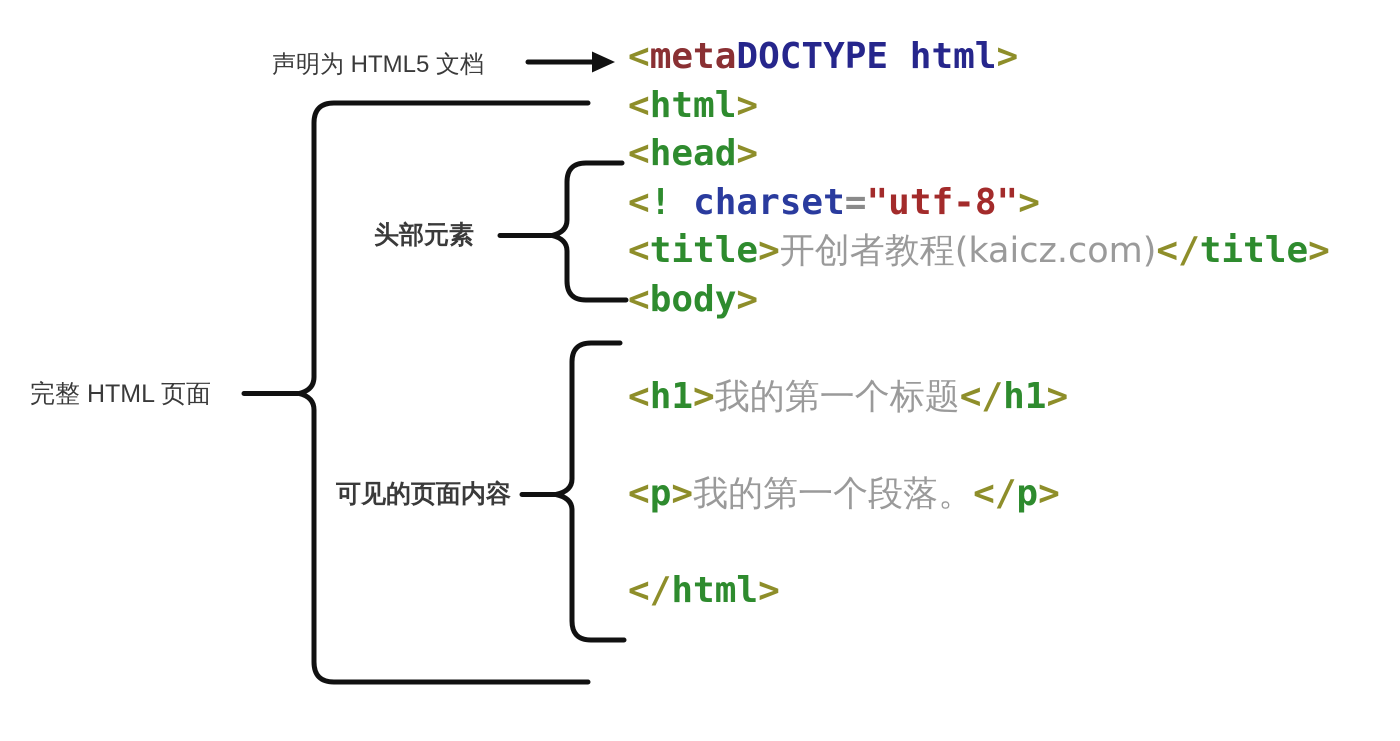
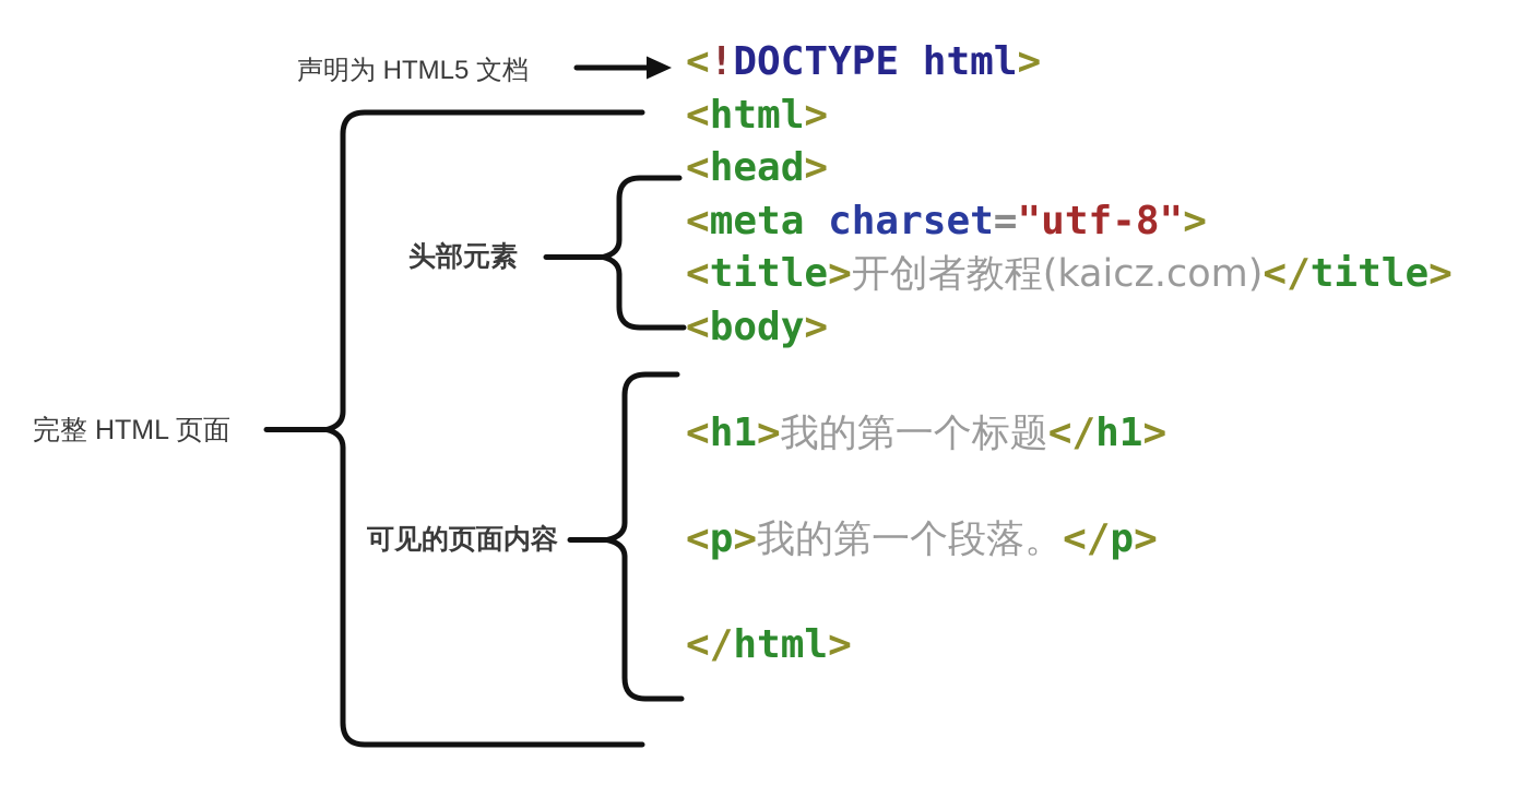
  声明为 HTML5 文档
  完整 HTML 页面
  头部元素
  可见的页面内容
- <metaDOCTYPE html>
+ <!DOCTYPE html>
  <html>
  <head>
- <! charset="utf-8">
+ <meta charset="utf-8">
  <title>开创者教程(kaicz.com)</title>
  <body>
  <h1>我的第一个标题</h1>
  <p>我的第一个段落。</p>
  </html>
